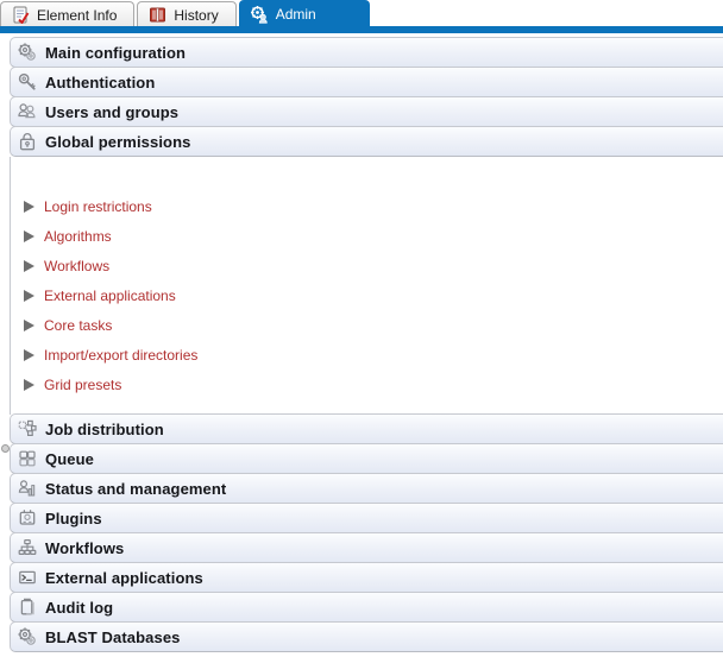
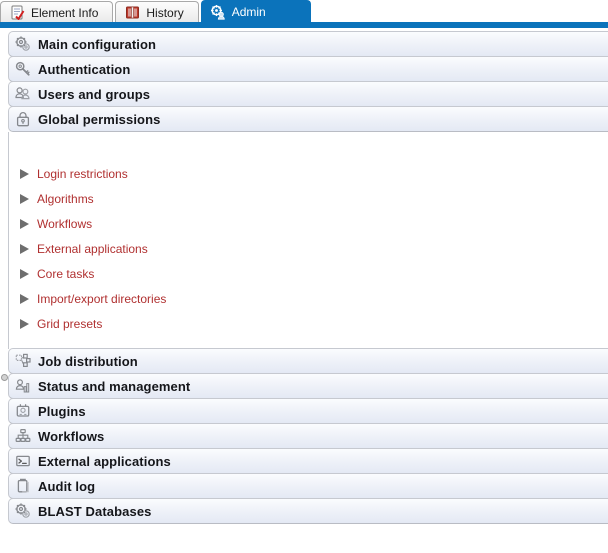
  Element Info
  History
  Admin
  Main configuration
  Authentication
  Users and groups
  Global permissions
  Login restrictions
  Algorithms
  Workflows
  External applications
  Core tasks
  Import/export directories
  Grid presets
  Job distribution
- Queue
  Status and management
  Plugins
  Workflows
  External applications
  Audit log
  BLAST Databases
